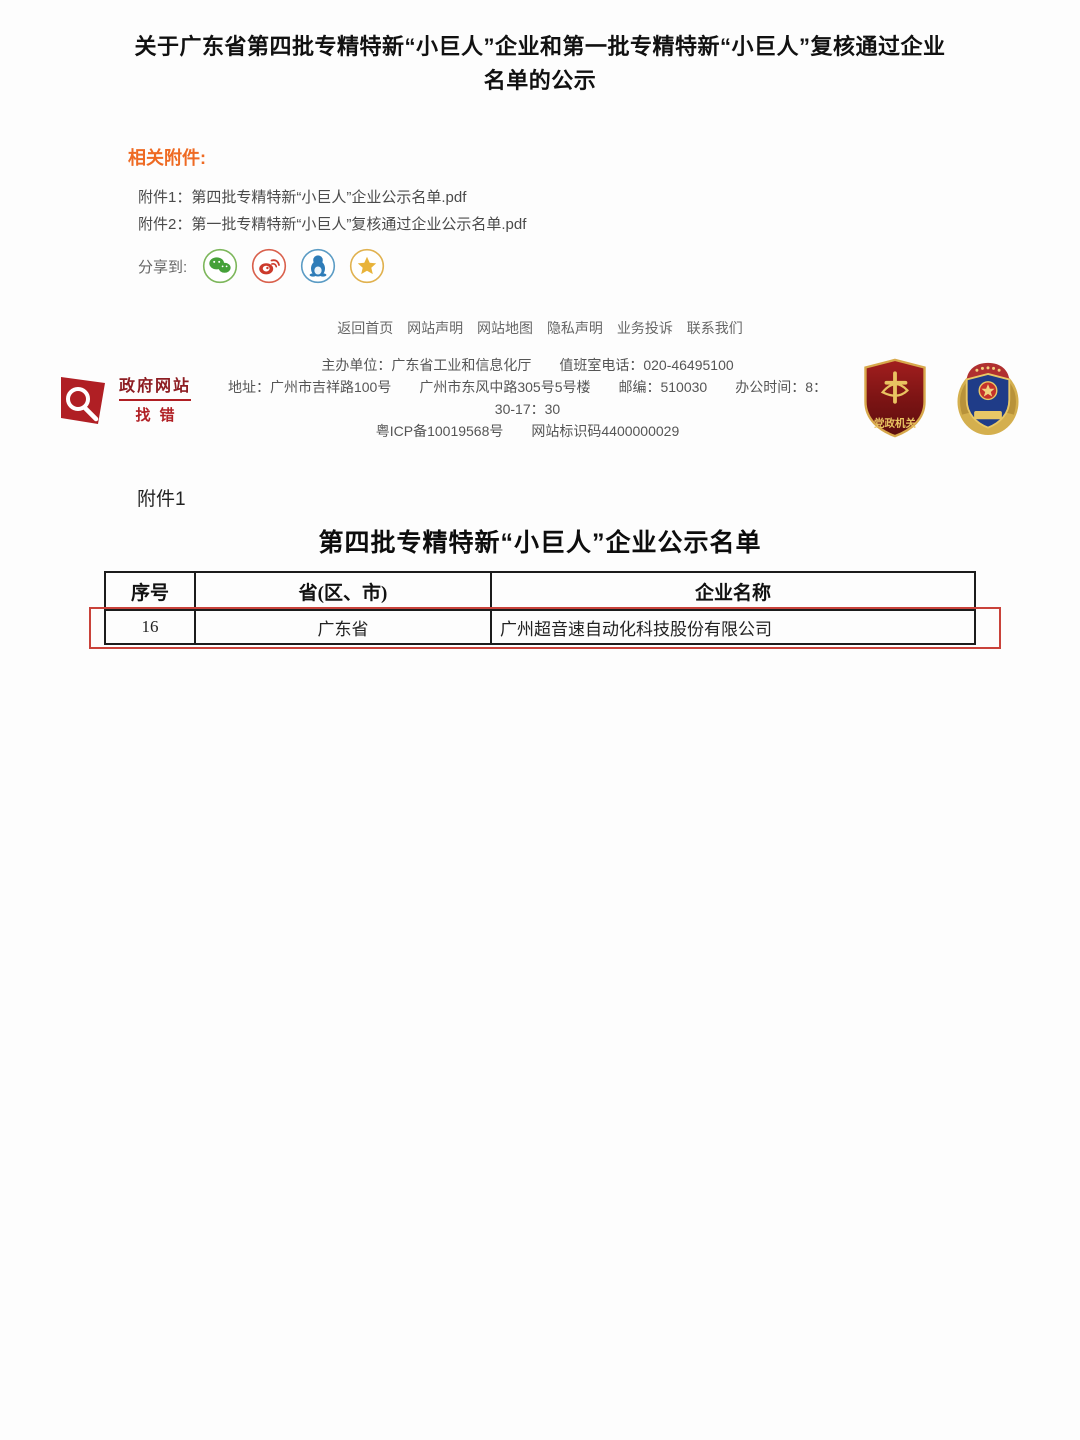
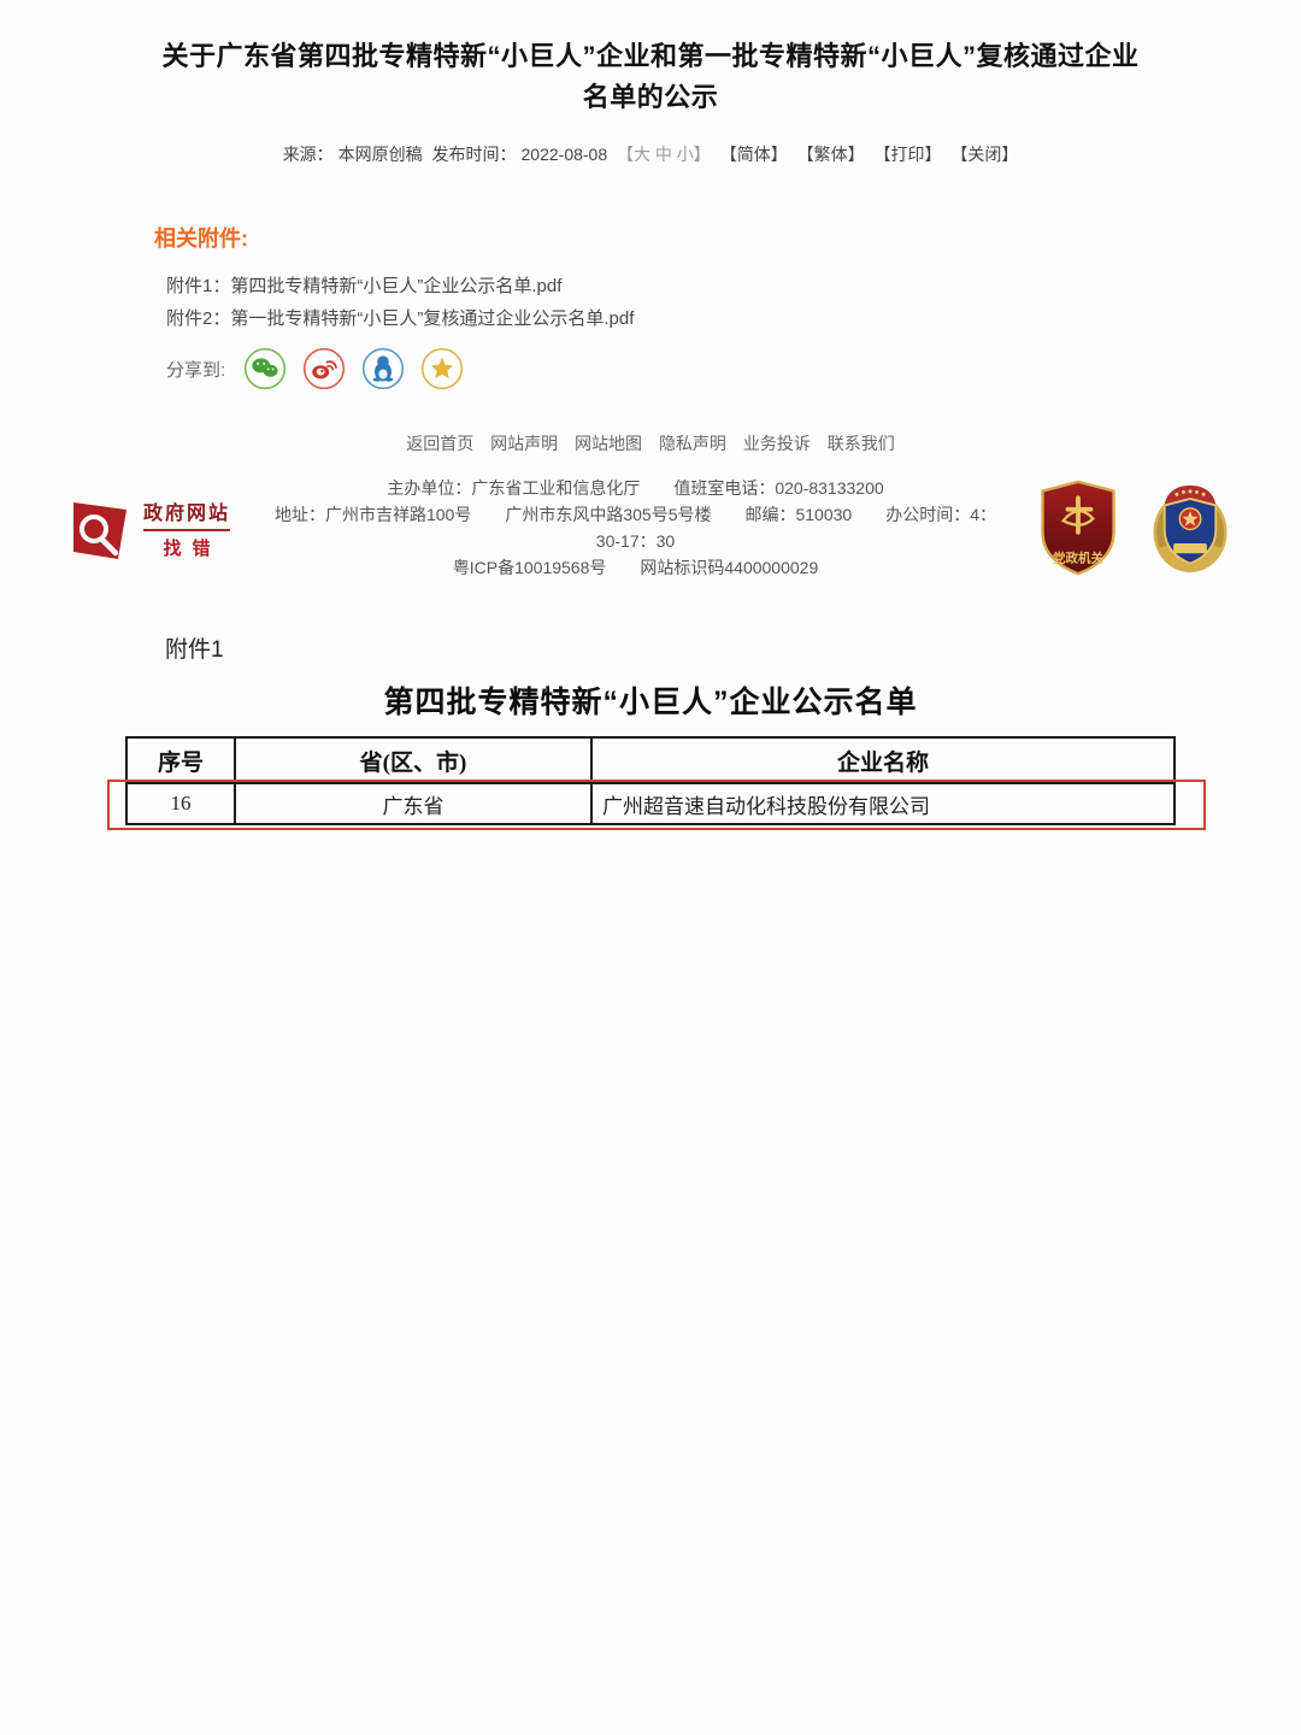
  关于广东省第四批专精特新“小巨人”企业和第一批专精特新“小巨人”复核通过企业名单的公示
+ 来源： 本网原创稿 发布时间： 2022-08-08 【大 中 小】 【简体】 【繁体】 【打印】 【关闭】
  相关附件:
  附件1：第四批专精特新“小巨人”企业公示名单.pdf
  附件2：第一批专精特新“小巨人”复核通过企业公示名单.pdf
  分享到:
  返回首页 网站声明 网站地图 隐私声明 业务投诉 联系我们
  政府网站
  找错
- 主办单位：广东省工业和信息化厅 值班室电话：020-46495100
+ 主办单位：广东省工业和信息化厅 值班室电话：020-83133200
- 地址：广州市吉祥路100号 广州市东风中路305号5号楼 邮编：510030 办公时间：8：30-17：30
+ 地址：广州市吉祥路100号 广州市东风中路305号5号楼 邮编：510030 办公时间：4：30-17：30
  粤ICP备10019568号 网站标识码4400000029
  党政机关
  附件1
  第四批专精特新“小巨人”企业公示名单
  序号	省(区、市)	企业名称
  16	广东省	广州超音速自动化科技股份有限公司
